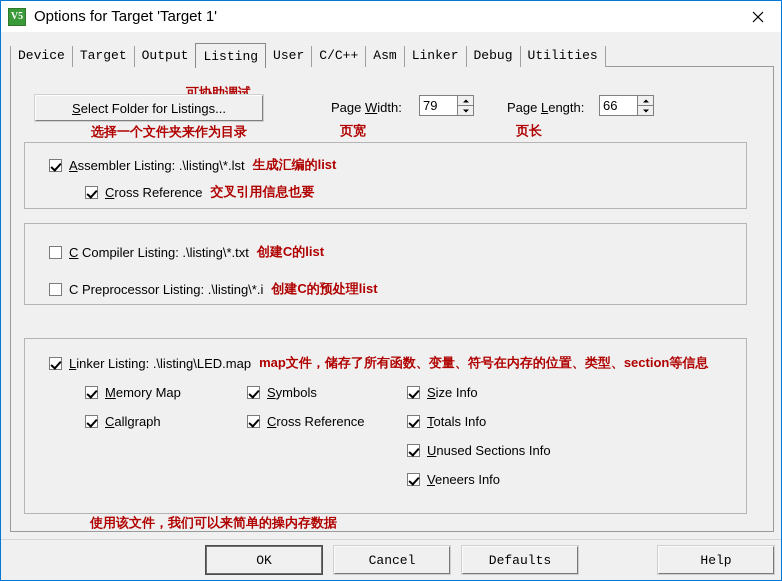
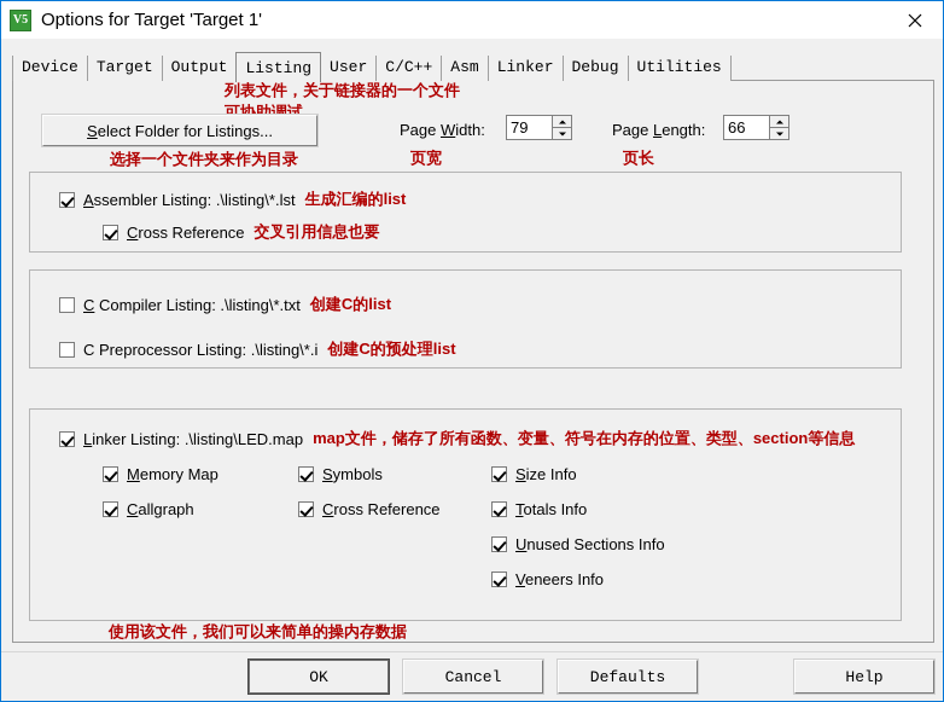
  V5
  Options for Target 'Target 1'
  Device
  Target
  Output
  Listing
  User
  C/C++
  Asm
  Linker
  Debug
  Utilities
+ 列表文件，关于链接器的一个文件
  可协助调试
  Select Folder for Listings...
  选择一个文件夹来作为目录
  Page Width:
  79
  页宽
  Page Length:
  66
  页长
  Assembler Listing: .\listing\*.lst
  生成汇编的list
  Cross Reference
  交叉引用信息也要
  C Compiler Listing: .\listing\*.txt
  创建C的list
  C Preprocessor Listing: .\listing\*.i
  创建C的预处理list
  Linker Listing: .\listing\LED.map
  map文件，储存了所有函数、变量、符号在内存的位置、类型、section等信息
  Memory Map
  Symbols
  Size Info
  Callgraph
  Cross Reference
  Totals Info
  Unused Sections Info
  Veneers Info
  使用该文件，我们可以来简单的操内存数据
  OK
  Cancel
  Defaults
  Help
